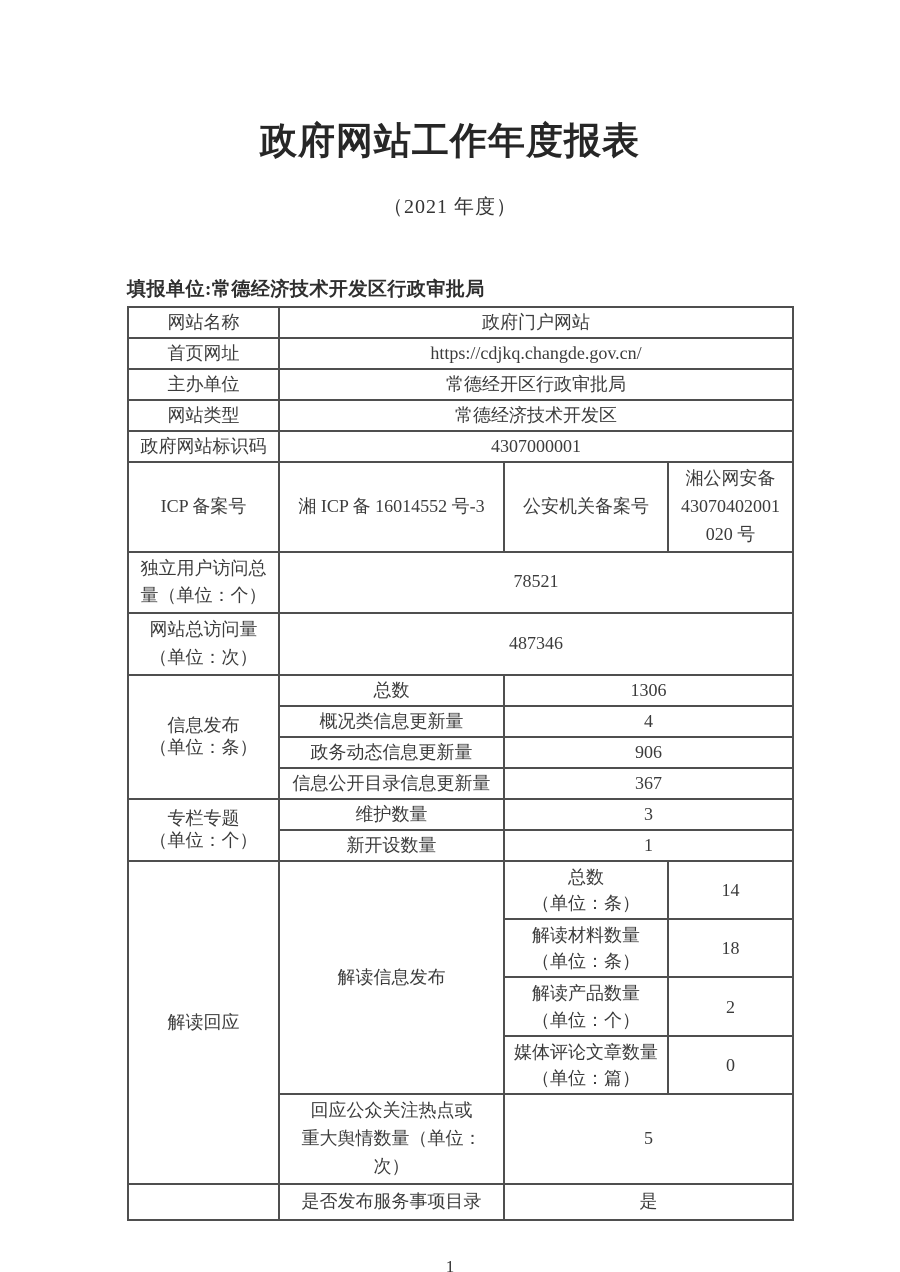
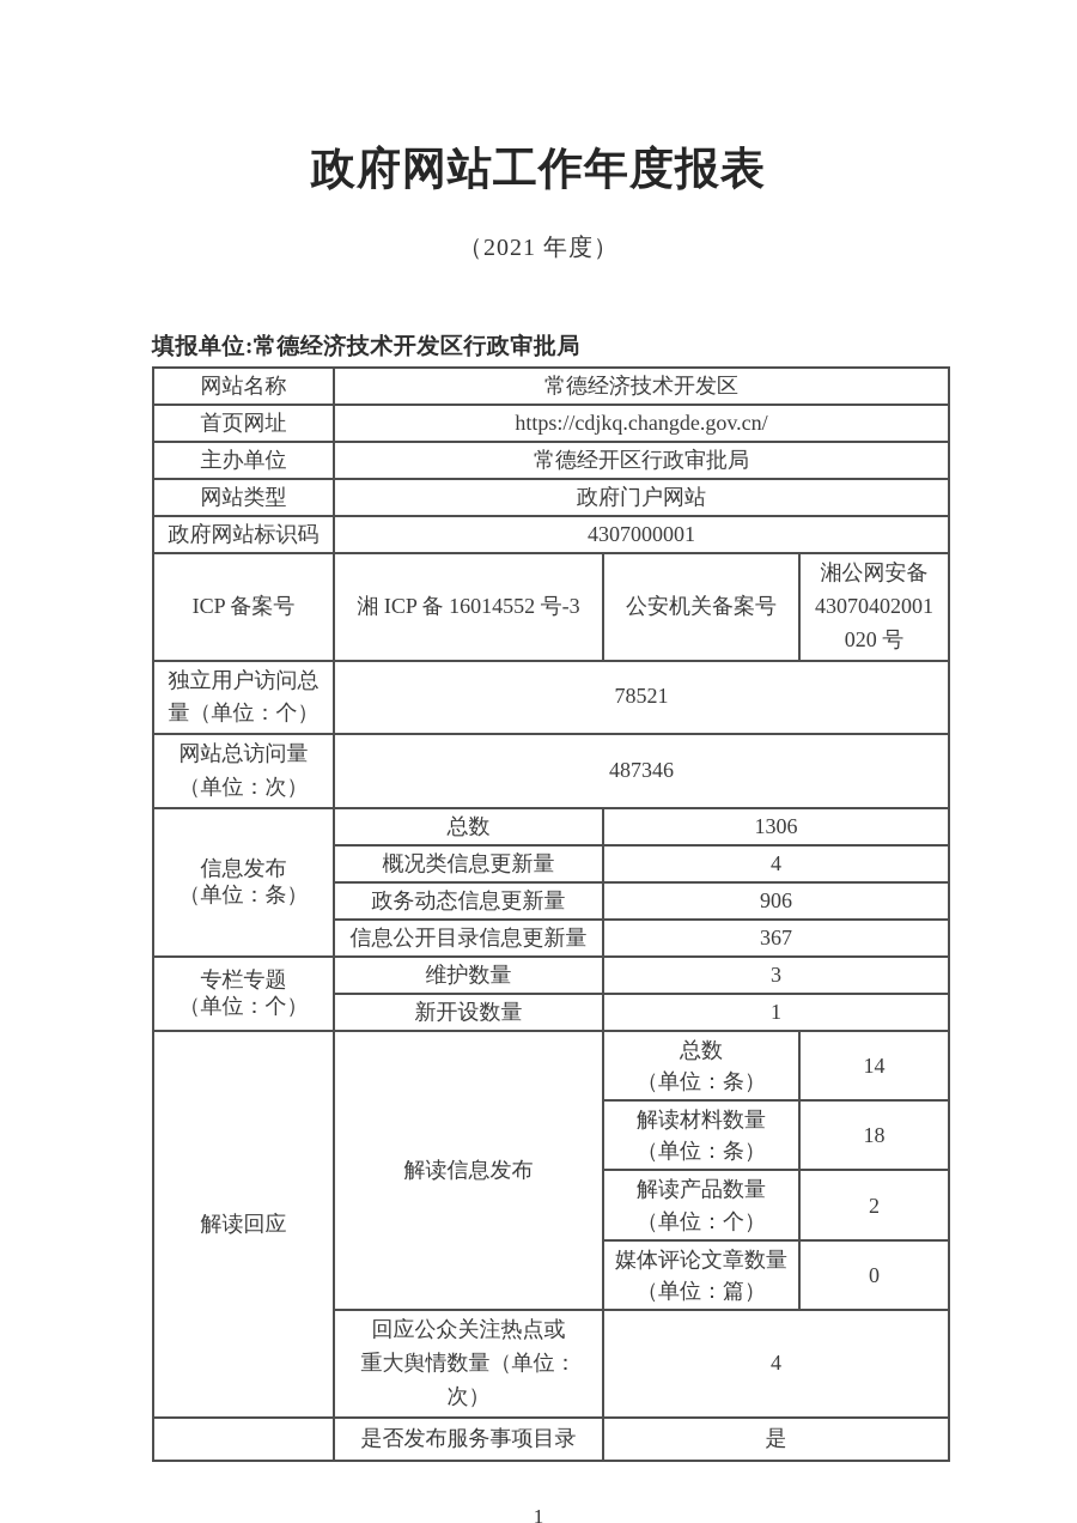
  政府网站工作年度报表
  （2021 年度）
  填报单位:常德经济技术开发区行政审批局
- 网站名称	政府门户网站
+ 网站名称	常德经济技术开发区
  首页网址	https://cdjkq.changde.gov.cn/
  主办单位	常德经开区行政审批局
- 网站类型	常德经济技术开发区
+ 网站类型	政府门户网站
  政府网站标识码	4307000001
  ICP 备案号	湘 ICP 备 16014552 号-3	公安机关备案号	湘公网安备 43070402001 020 号
  独立用户访问总 量（单位：个）	78521
  网站总访问量 （单位：次）	487346
  信息发布 （单位：条）	总数	1306
  概况类信息更新量	4
  政务动态信息更新量	906
  信息公开目录信息更新量	367
  专栏专题 （单位：个）	维护数量	3
  新开设数量	1
  解读回应	解读信息发布	总数 （单位：条）	14
  解读材料数量 （单位：条）	18
  解读产品数量 （单位：个）	2
  媒体评论文章数量 （单位：篇）	0
- 回应公众关注热点或 重大舆情数量（单位： 次）	5
+ 回应公众关注热点或 重大舆情数量（单位： 次）	4
  	是否发布服务事项目录	是
  1
